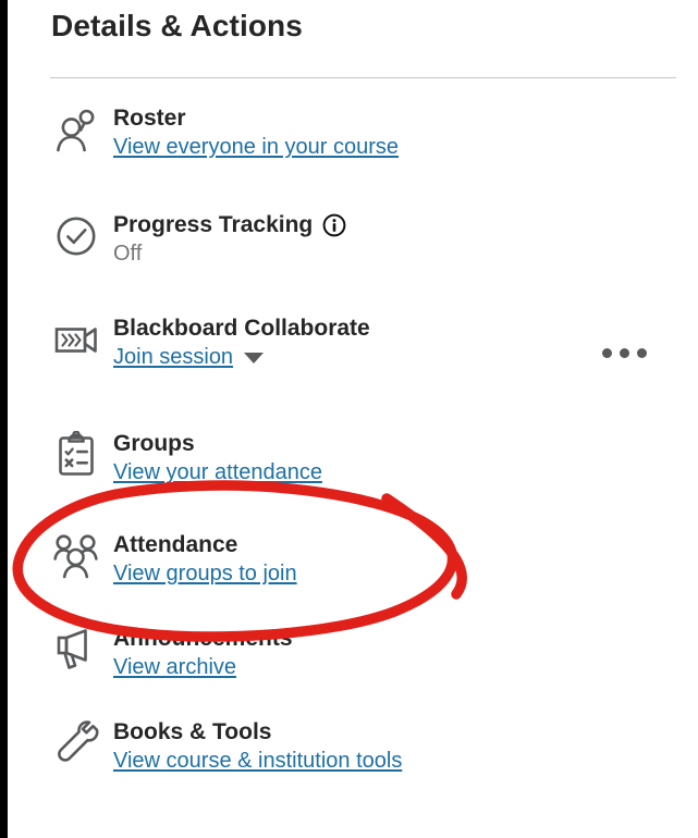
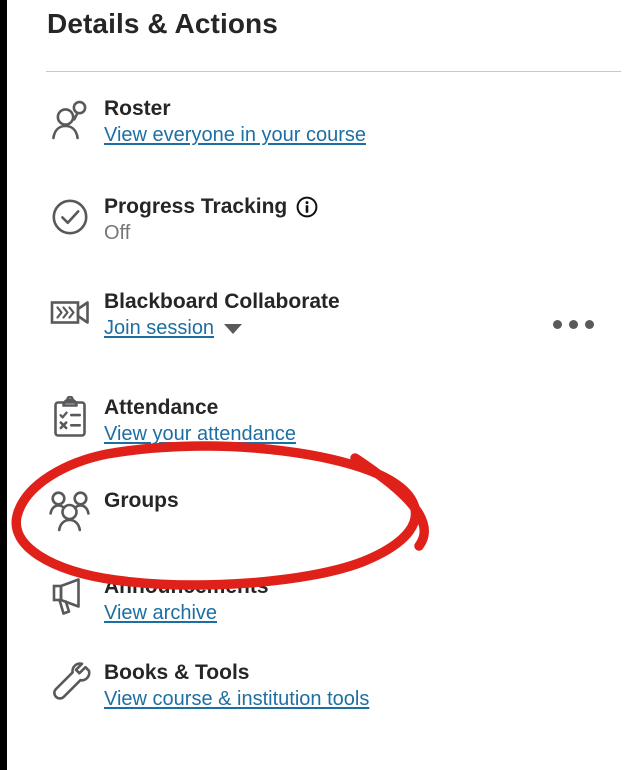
  Details & Actions
  Roster
  View everyone in your course
  Progress Tracking
  Off
  Blackboard Collaborate
  Join session
- Groups
+ Attendance
  View your attendance
- Attendance
+ Groups
- View groups to join
  View archive
  Books & Tools
  View course & institution tools
